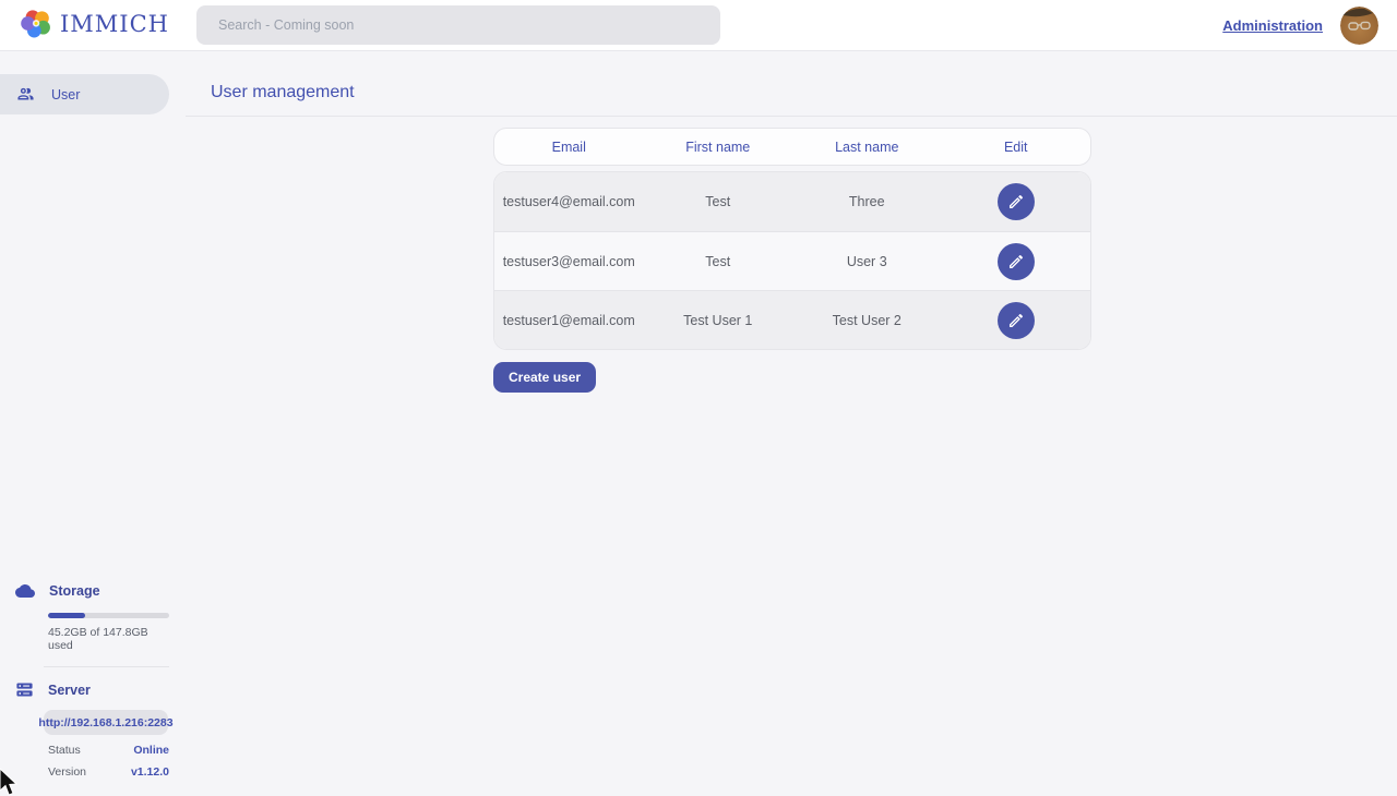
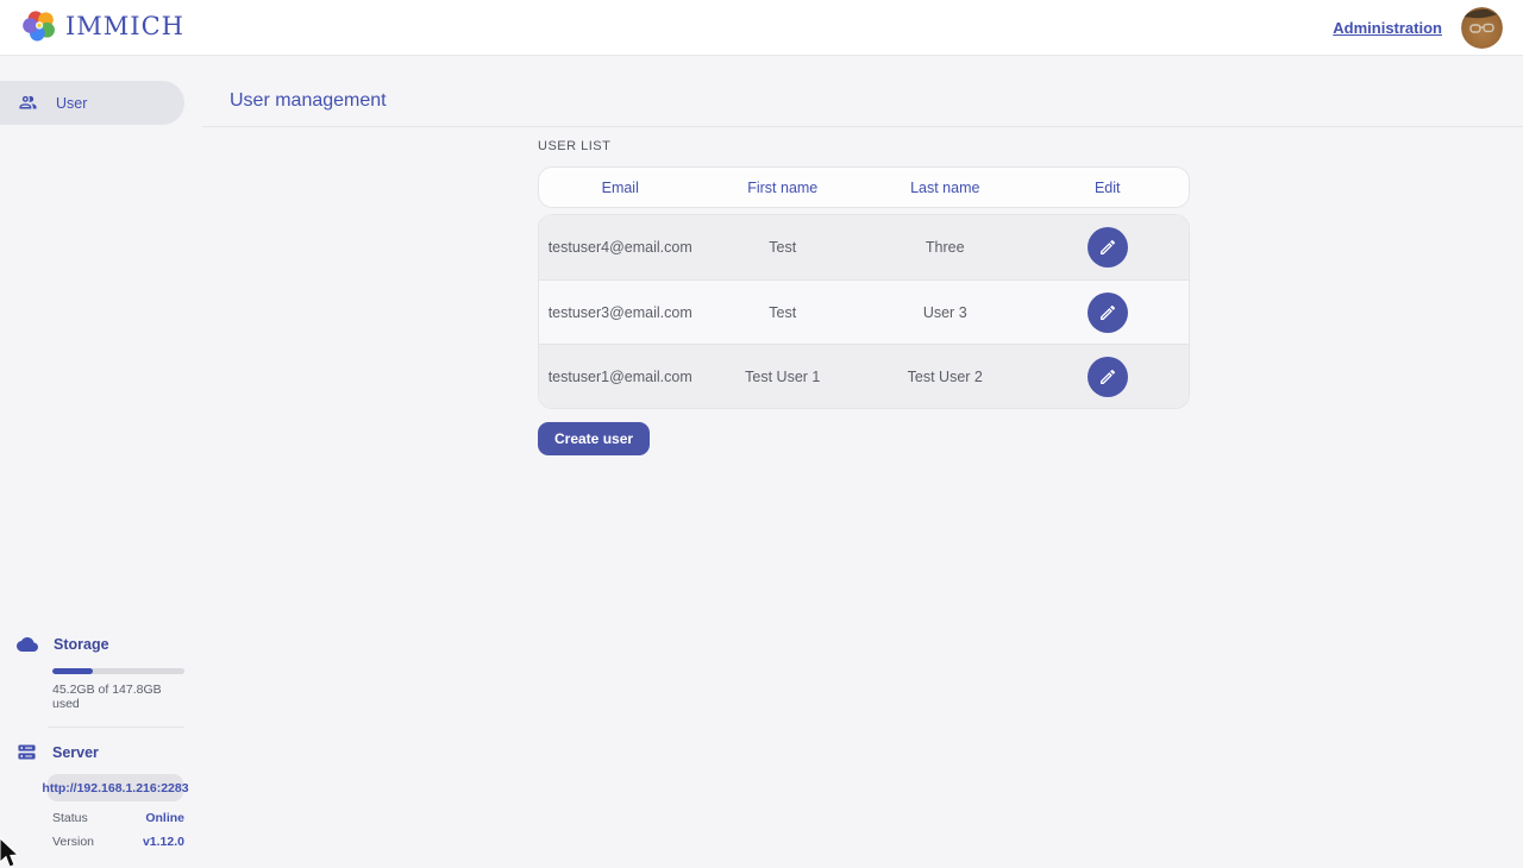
  IMMICH
- Search - Coming soon
  Administration
  User
  Storage
  45.2GB of 147.8GB used
  Server
  http://192.168.1.216:2283
  Status
  Online
  Version
  v1.12.0
  User management
+ USER LIST
  Email
  First name
  Last name
  Edit
  testuser4@email.com
  Test
  Three
  testuser3@email.com
  Test
  User 3
  testuser1@email.com
  Test User 1
  Test User 2
  Create user
